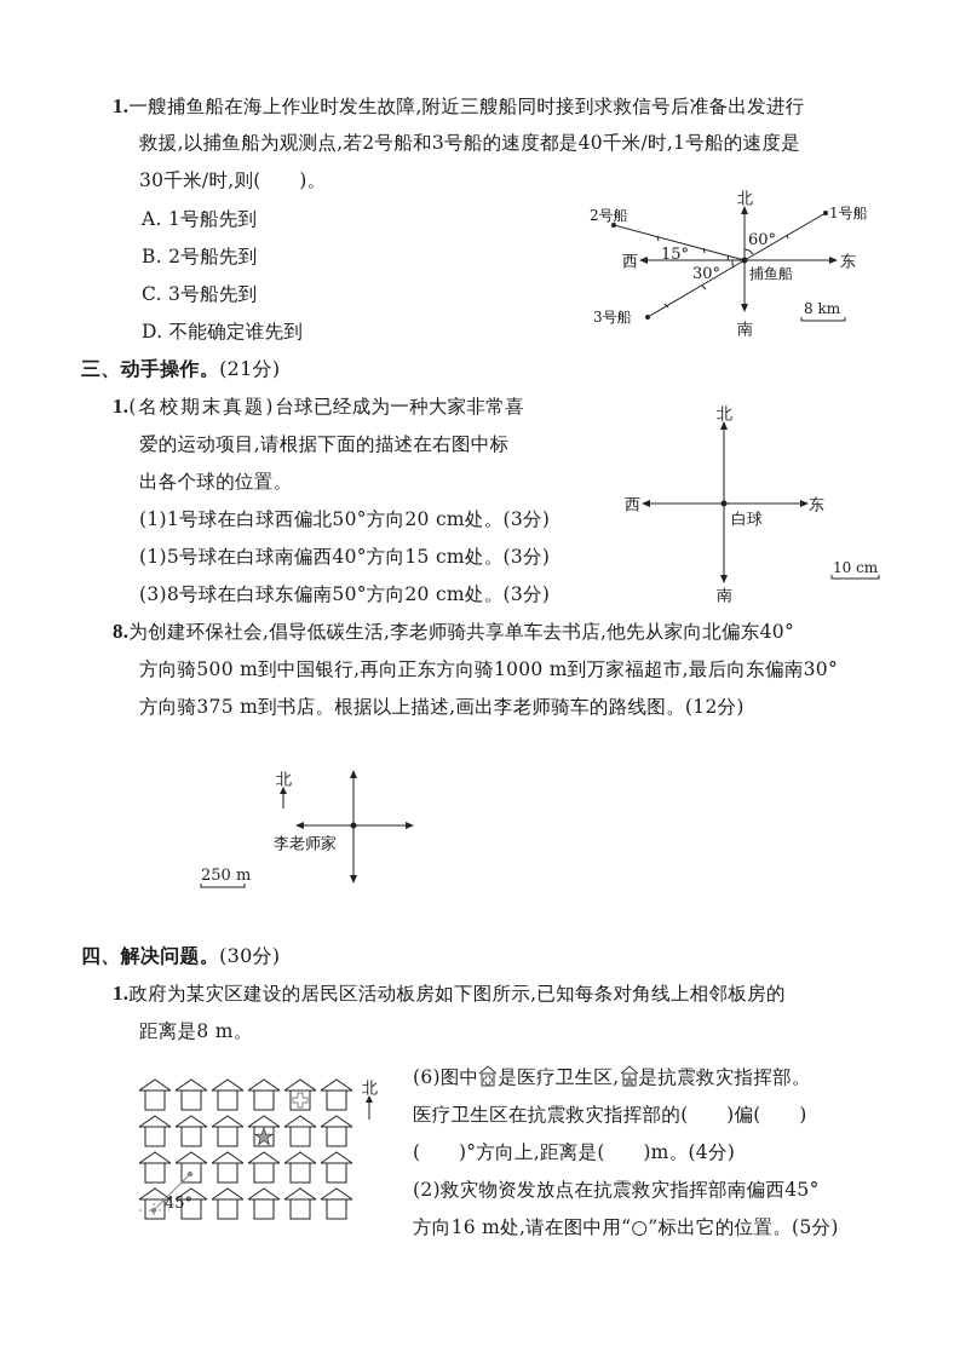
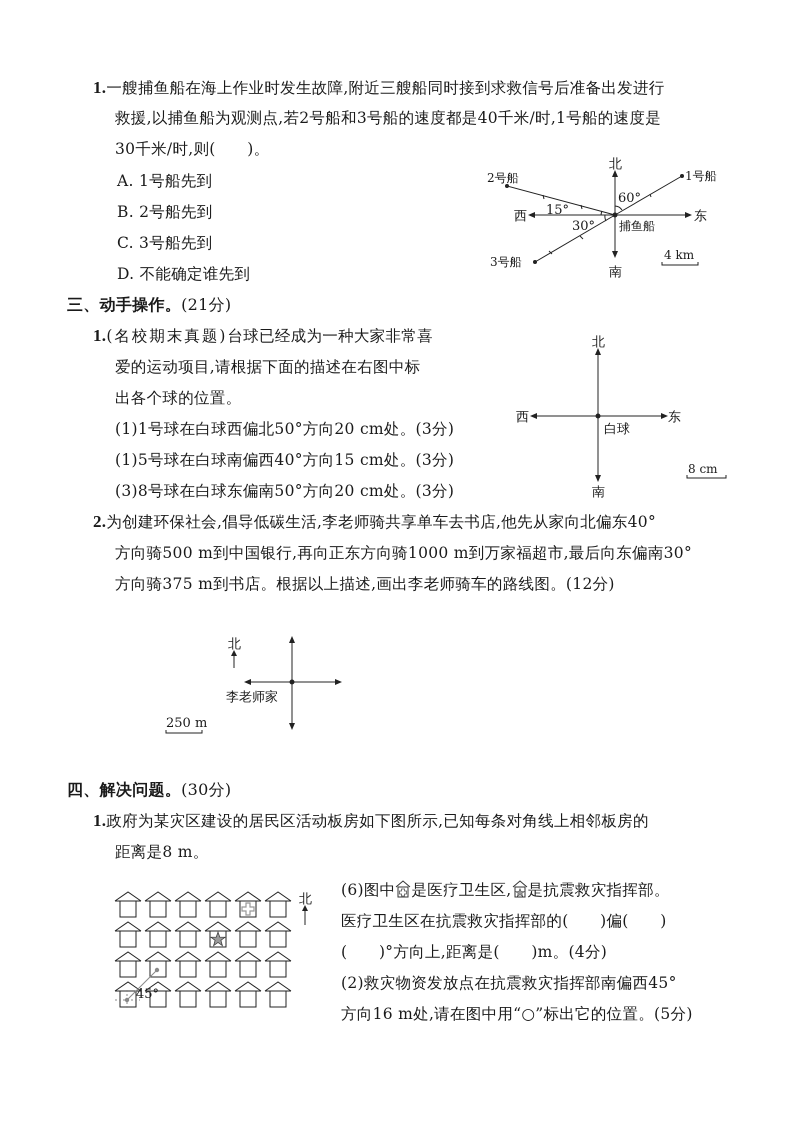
  1.一艘捕鱼船在海上作业时发生故障,附近三艘船同时接到求救信号后准备出发进行
  救援,以捕鱼船为观测点,若2号船和3号船的速度都是40千米/时,1号船的速度是
  30千米/时,则( )。
  A. 1号船先到
  B. 2号船先到
  C. 3号船先到
  D. 不能确定谁先到
  北
  南
  东
  西
  捕鱼船
  1号船
  2号船
  3号船
  60°
  15°
  30°
- 8 km
+ 4 km
  三、动手操作。(21分)
  1.(名校期末真题)台球已经成为一种大家非常喜
  爱的运动项目,请根据下面的描述在右图中标
  出各个球的位置。
  (1)1号球在白球西偏北50°方向20 cm处。(3分)
  (1)5号球在白球南偏西40°方向15 cm处。(3分)
  (3)8号球在白球东偏南50°方向20 cm处。(3分)
  北
  南
  东
  西
  白球
- 10 cm
+ 8 cm
- 8.为创建环保社会,倡导低碳生活,李老师骑共享单车去书店,他先从家向北偏东40°
+ 2.为创建环保社会,倡导低碳生活,李老师骑共享单车去书店,他先从家向北偏东40°
  方向骑500 m到中国银行,再向正东方向骑1000 m到万家福超市,最后向东偏南30°
  方向骑375 m到书店。根据以上描述,画出李老师骑车的路线图。(12分)
  北
  李老师家
  250 m
  四、解决问题。(30分)
  1.政府为某灾区建设的居民区活动板房如下图所示,已知每条对角线上相邻板房的
  距离是8 m。
  (6)图中 是医疗卫生区, 是抗震救灾指挥部。
  医疗卫生区在抗震救灾指挥部的( )偏( )
  ( )°方向上,距离是( )m。(4分)
  (2)救灾物资发放点在抗震救灾指挥部南偏西45°
  方向16 m处,请在图中用“○”标出它的位置。(5分)
  北
  45°
